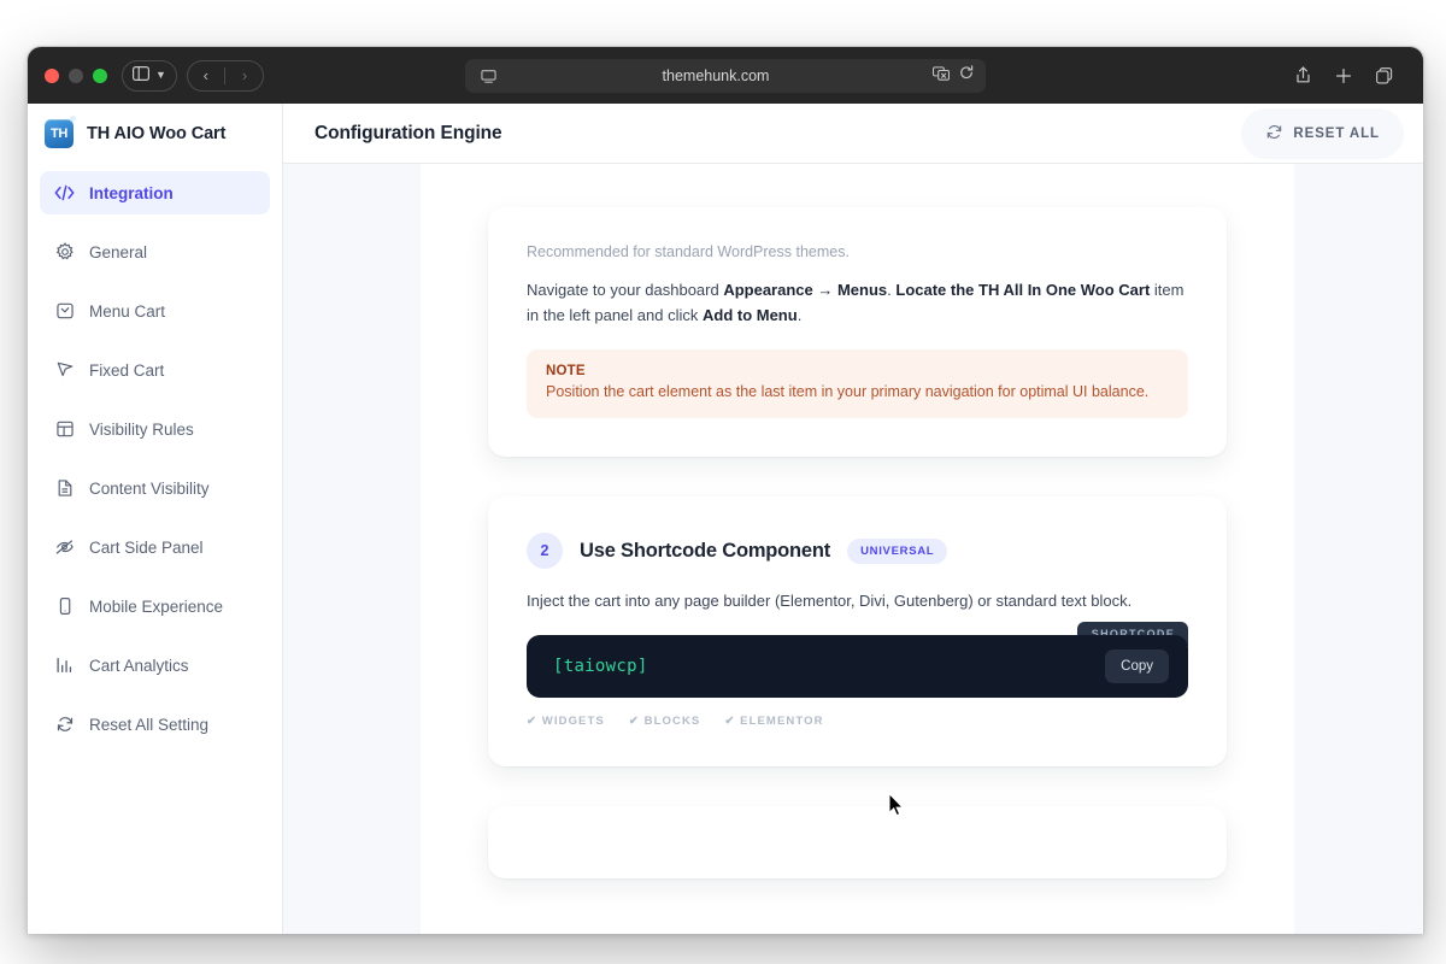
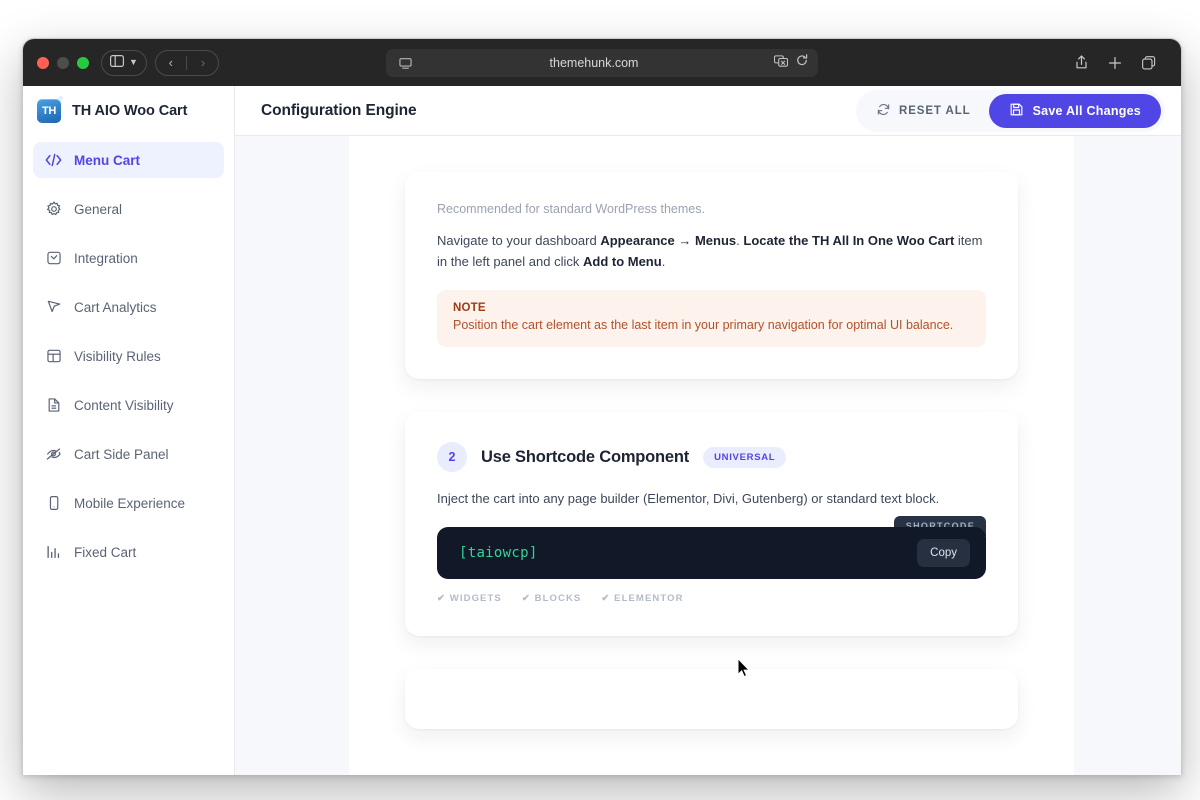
  ▼
  ‹
  ›
  themehunk.com
  TH
  TH AIO Woo Cart
- Integration
+ Menu Cart
  General
- Menu Cart
+ Integration
- Fixed Cart
+ Cart Analytics
  Visibility Rules
  Content Visibility
  Cart Side Panel
  Mobile Experience
- Cart Analytics
+ Fixed Cart
- Reset All Setting
  Configuration Engine
  RESET ALL
+ Save All Changes
  Recommended for standard WordPress themes.
  Navigate to your dashboard Appearance → Menus. Locate the TH All In One Woo Cart item in the left panel and click Add to Menu.
  NOTE
  Position the cart element as the last item in your primary navigation for optimal UI balance.
  2
  Use Shortcode Component
  UNIVERSAL
  Inject the cart into any page builder (Elementor, Divi, Gutenberg) or standard text block.
  SHORTCODE
  [taiowcp]
  Copy
  ✔ WIDGETS
  ✔ BLOCKS
  ✔ ELEMENTOR
